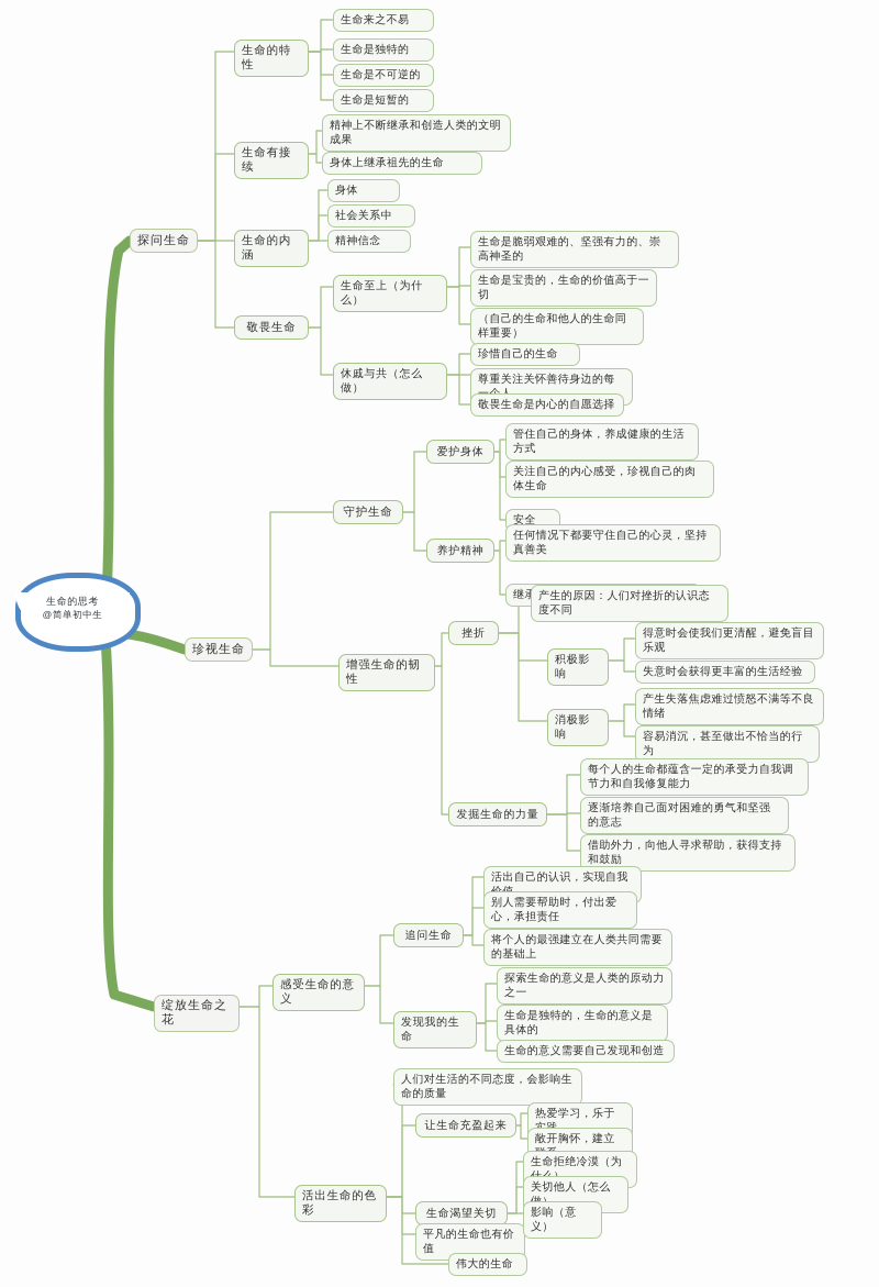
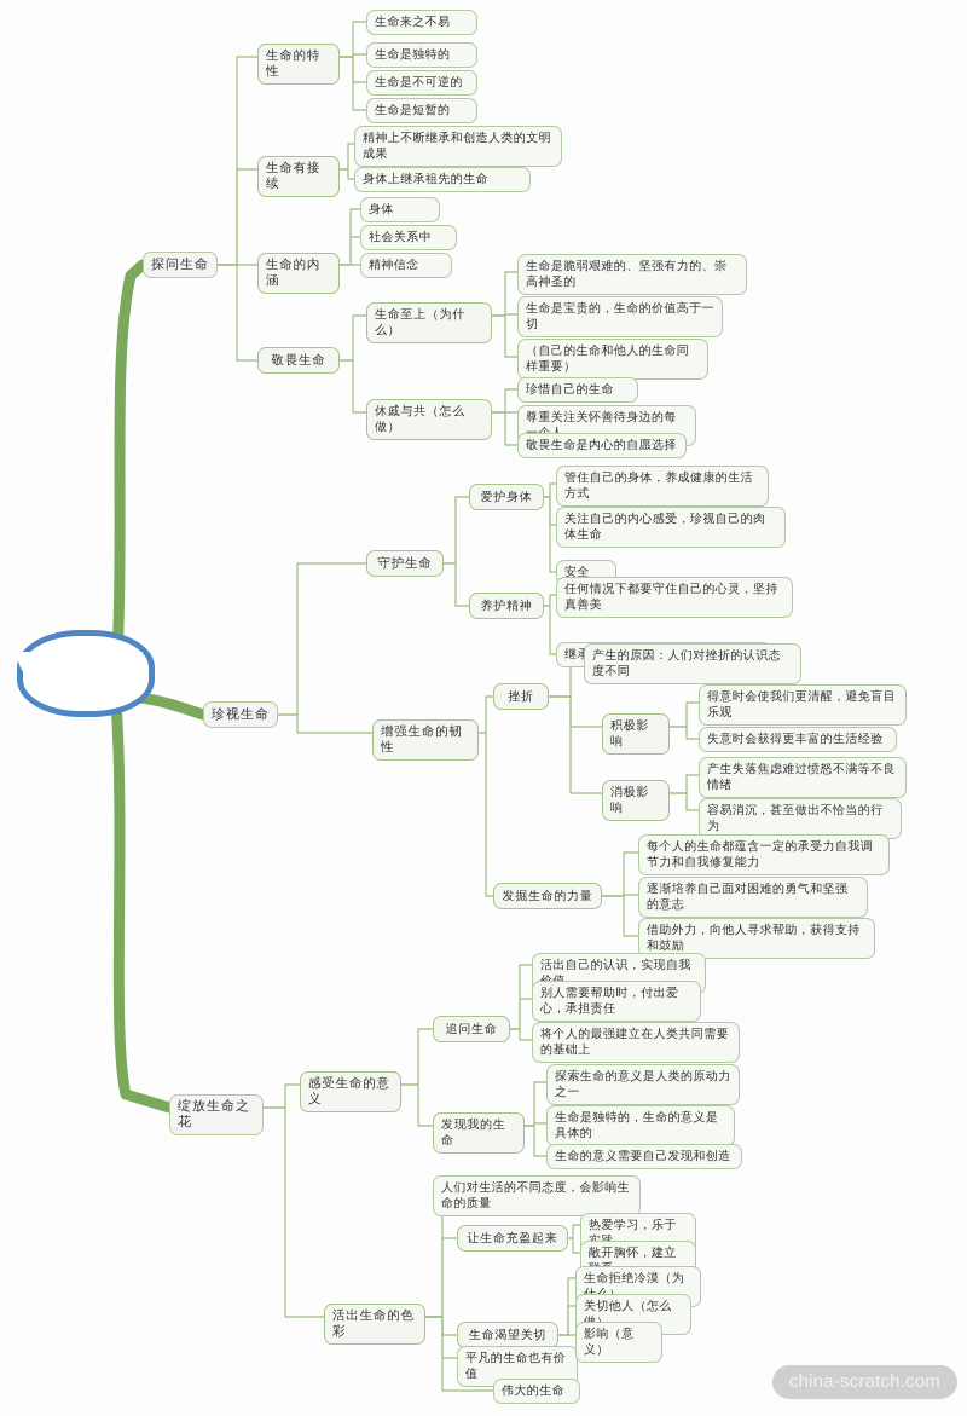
- 生命的思考
- @简单初中生
  探问生命
  珍视生命
  绽放生命之花
  生命的特性
  生命有接续
  生命的内涵
  敬畏生命
  生命来之不易
  生命是独特的
  生命是不可逆的
  生命是短暂的
  精神上不断继承和创造人类的文明成果
  身体上继承祖先的生命
  身体
  社会关系中
  精神信念
  生命至上（为什么）
  休戚与共（怎么做）
  生命是脆弱艰难的、坚强有力的、崇高神圣的
  生命是宝贵的，生命的价值高于一切
  （自己的生命和他人的生命同样重要）
  珍惜自己的生命
  尊重关注关怀善待身边的每
  敬畏生命是内心的自愿选择
  守护生命
  增强生命的韧性
  爱护身体
  养护精神
  管住自己的身体，养成健康的生活方式
  关注自己的内心感受，珍视自己的肉体生命
  安全
  任何情况下都要守住自己的心灵，坚持真善美
  挫折
  发掘生命的力量
  产生的原因：人们对挫折的认识态度不同
  积极影响
  消极影响
  得意时会使我们更清醒，避免盲目乐观
  失意时会获得更丰富的生活经验
  产生失落焦虑难过愤怒不满等不良情绪
  容易消沉，甚至做出不恰当的行为
  每个人的生命都蕴含一定的承受力自我调节力和自我修复能力
  逐渐培养自己面对困难的勇气和坚强的意志
  借助外力，向他人寻求帮助，获得支持和鼓励
  感受生命的意义
  活出生命的色彩
  追问生命
  发现我的生命
  活出自己的认识，实现自我
  别人需要帮助时，付出爱心，承担责任
  将个人的最强建立在人类共同需要的基础上
  探索生命的意义是人类的原动力之一
  生命是独特的，生命的意义是具体的
  生命的意义需要自己发现和创造
  人们对生活的不同态度，会影响生命的质量
  让生命充盈起来
  生命渴望关切
  平凡的生命也有价值
  伟大的生命
  热爱学习，乐于
  敞开胸怀，建立
  生命拒绝冷漠（为
  关切他人（怎么
  影响（意义）
+ china-scratch.com
